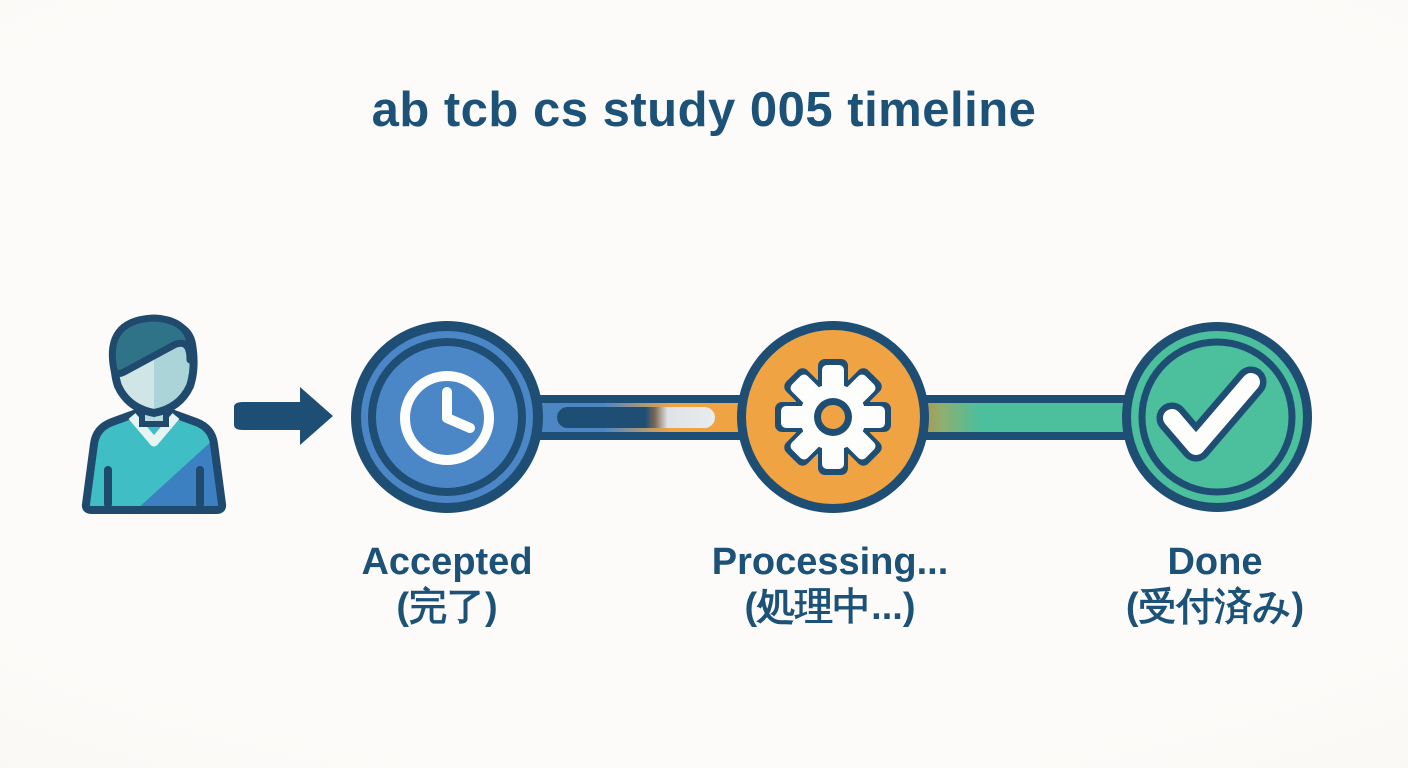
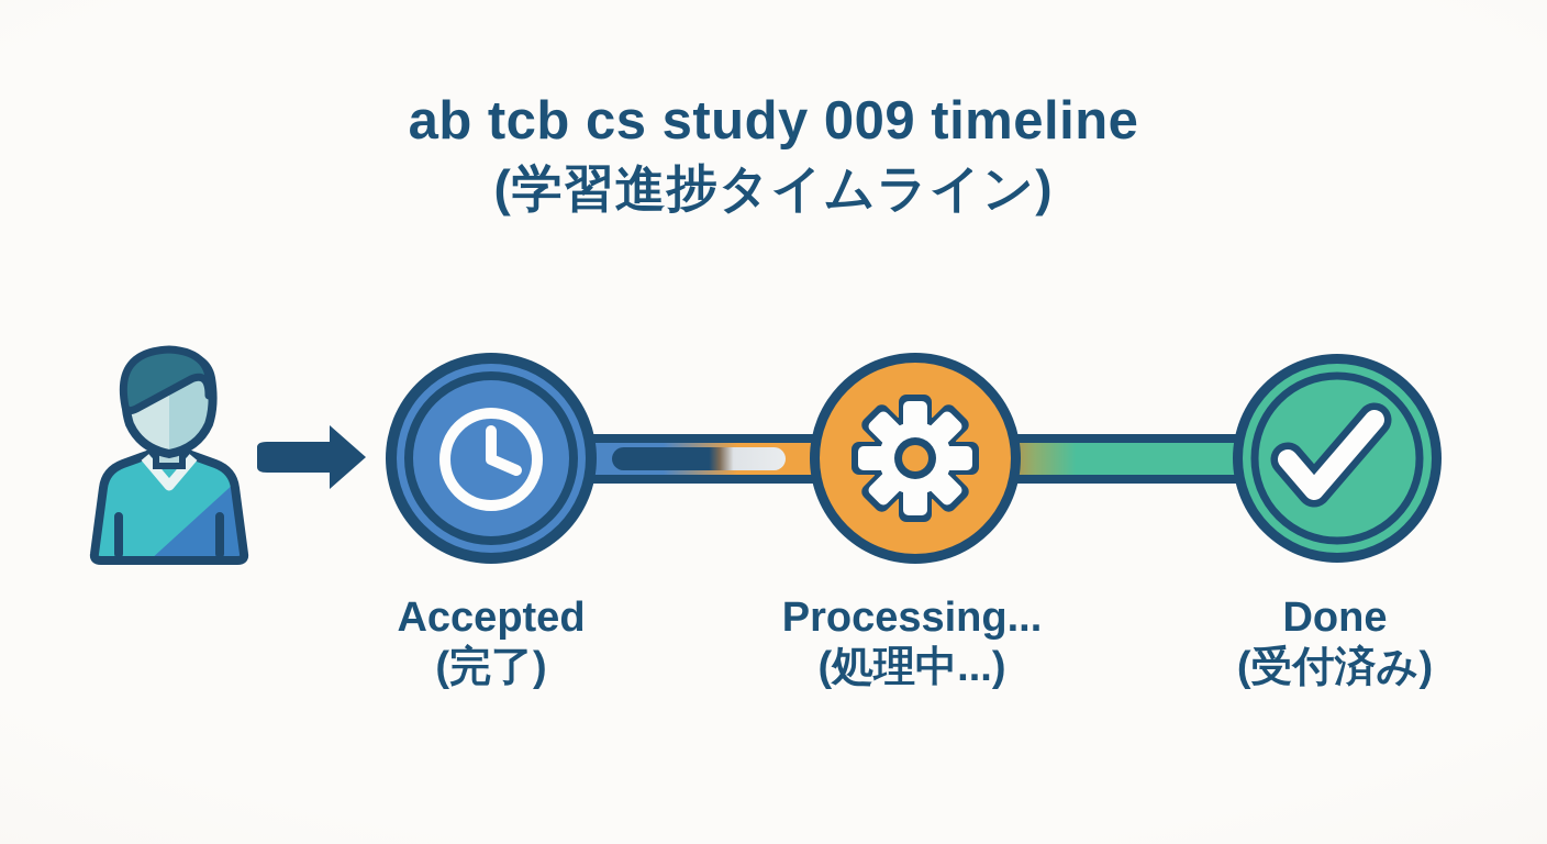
- ab tcb cs study 005 timeline
+ ab tcb cs study 009 timeline
+ (学習進捗タイムライン)
  Accepted
  (完了)
  Processing...
  (処理中...)
  Done
  (受付済み)
